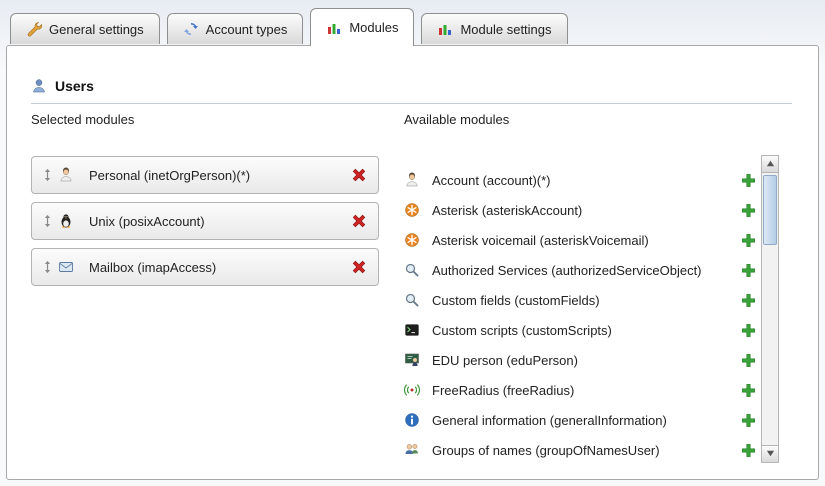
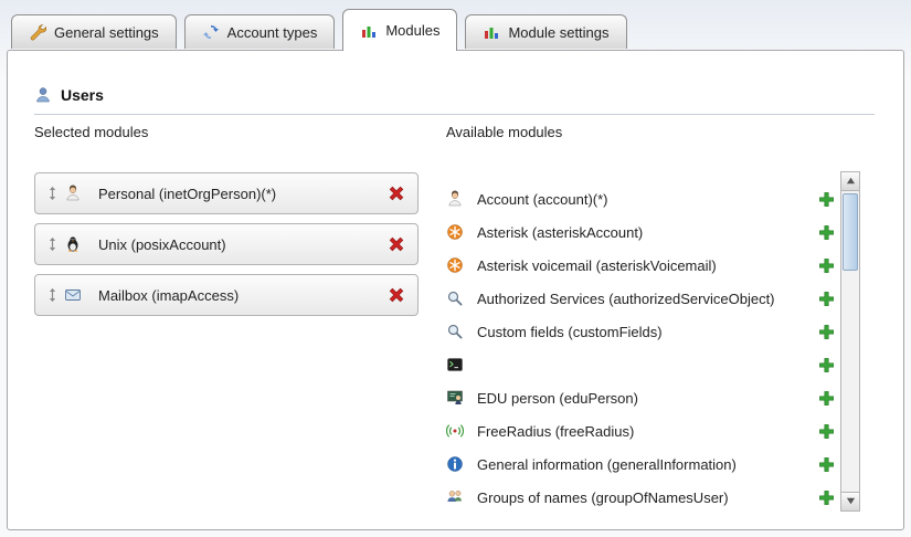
  General settings
  Account types
  Modules
  Module settings
  Users
  Selected modules
  Available modules
  Personal (inetOrgPerson)(*)
  Unix (posixAccount)
  Mailbox (imapAccess)
  Account (account)(*)
  Asterisk (asteriskAccount)
  Asterisk voicemail (asteriskVoicemail)
  Authorized Services (authorizedServiceObject)
  Custom fields (customFields)
- Custom scripts (customScripts)
  EDU person (eduPerson)
  FreeRadius (freeRadius)
  General information (generalInformation)
  Groups of names (groupOfNamesUser)
